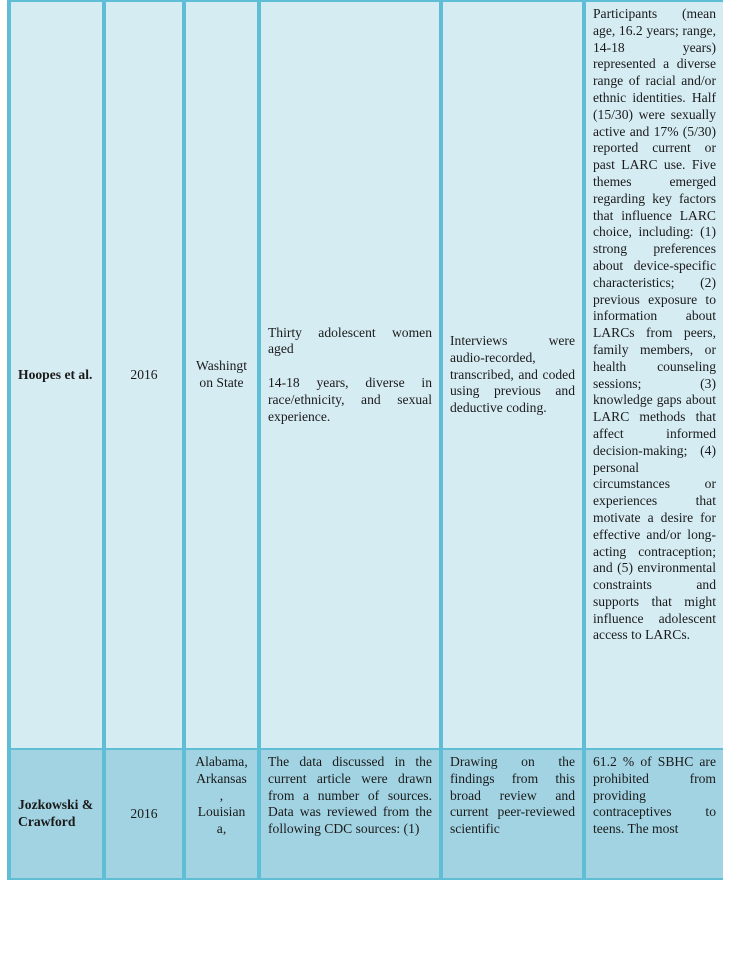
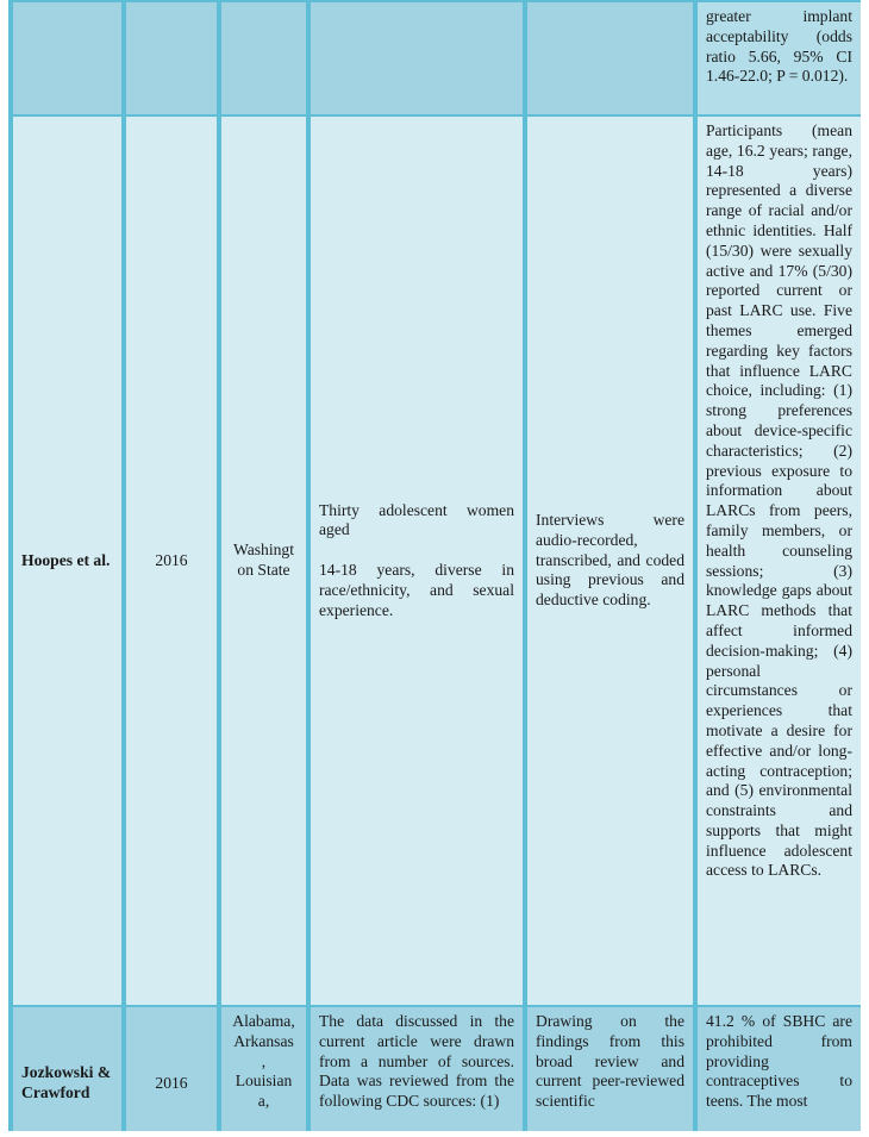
+ 					greater implant acceptability (odds ratio 5.66, 95% CI 1.46-22.0; P = 0.012).
  Hoopes et al.	2016	Washingt on State	Thirty adolescent women aged 14-18 years, diverse in race/ethnicity, and sexual experience.	Interviews were audio-recorded, transcribed, and coded using previous and deductive coding.	Participants (mean age, 16.2 years; range, 14-18 years) represented a diverse range of racial and/or ethnic identities. Half (15/30) were sexually active and 17% (5/30) reported current or past LARC use. Five themes emerged regarding key factors that influence LARC choice, including: (1) strong preferences about device-specific characteristics; (2) previous exposure to information about LARCs from peers, family members, or health counseling sessions; (3) knowledge gaps about LARC methods that affect informed decision-making; (4) personal circumstances or experiences that motivate a desire for effective and/or long-acting contraception; and (5) environmental constraints and supports that might influence adolescent access to LARCs.
- Jozkowski & Crawford	2016	Alabama, Arkansas , Louisian a,	The data discussed in the current article were drawn from a number of sources. Data was reviewed from the following CDC sources: (1)	Drawing on the findings from this broad review and current peer-reviewed scientific	61.2 % of SBHC are prohibited from providing contraceptives to teens. The most
+ Jozkowski & Crawford	2016	Alabama, Arkansas , Louisian a,	The data discussed in the current article were drawn from a number of sources. Data was reviewed from the following CDC sources: (1)	Drawing on the findings from this broad review and current peer-reviewed scientific	41.2 % of SBHC are prohibited from providing contraceptives to teens. The most
